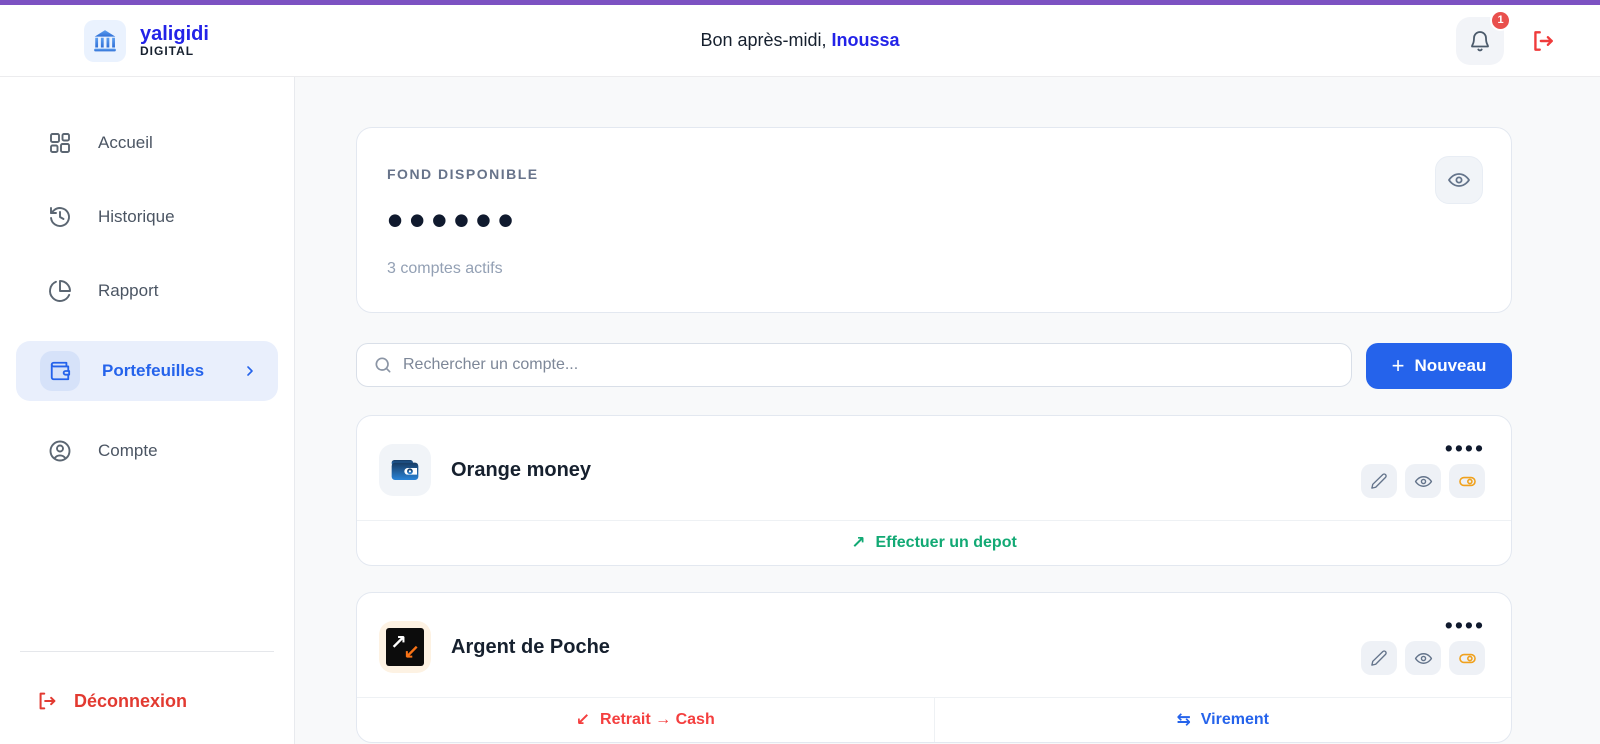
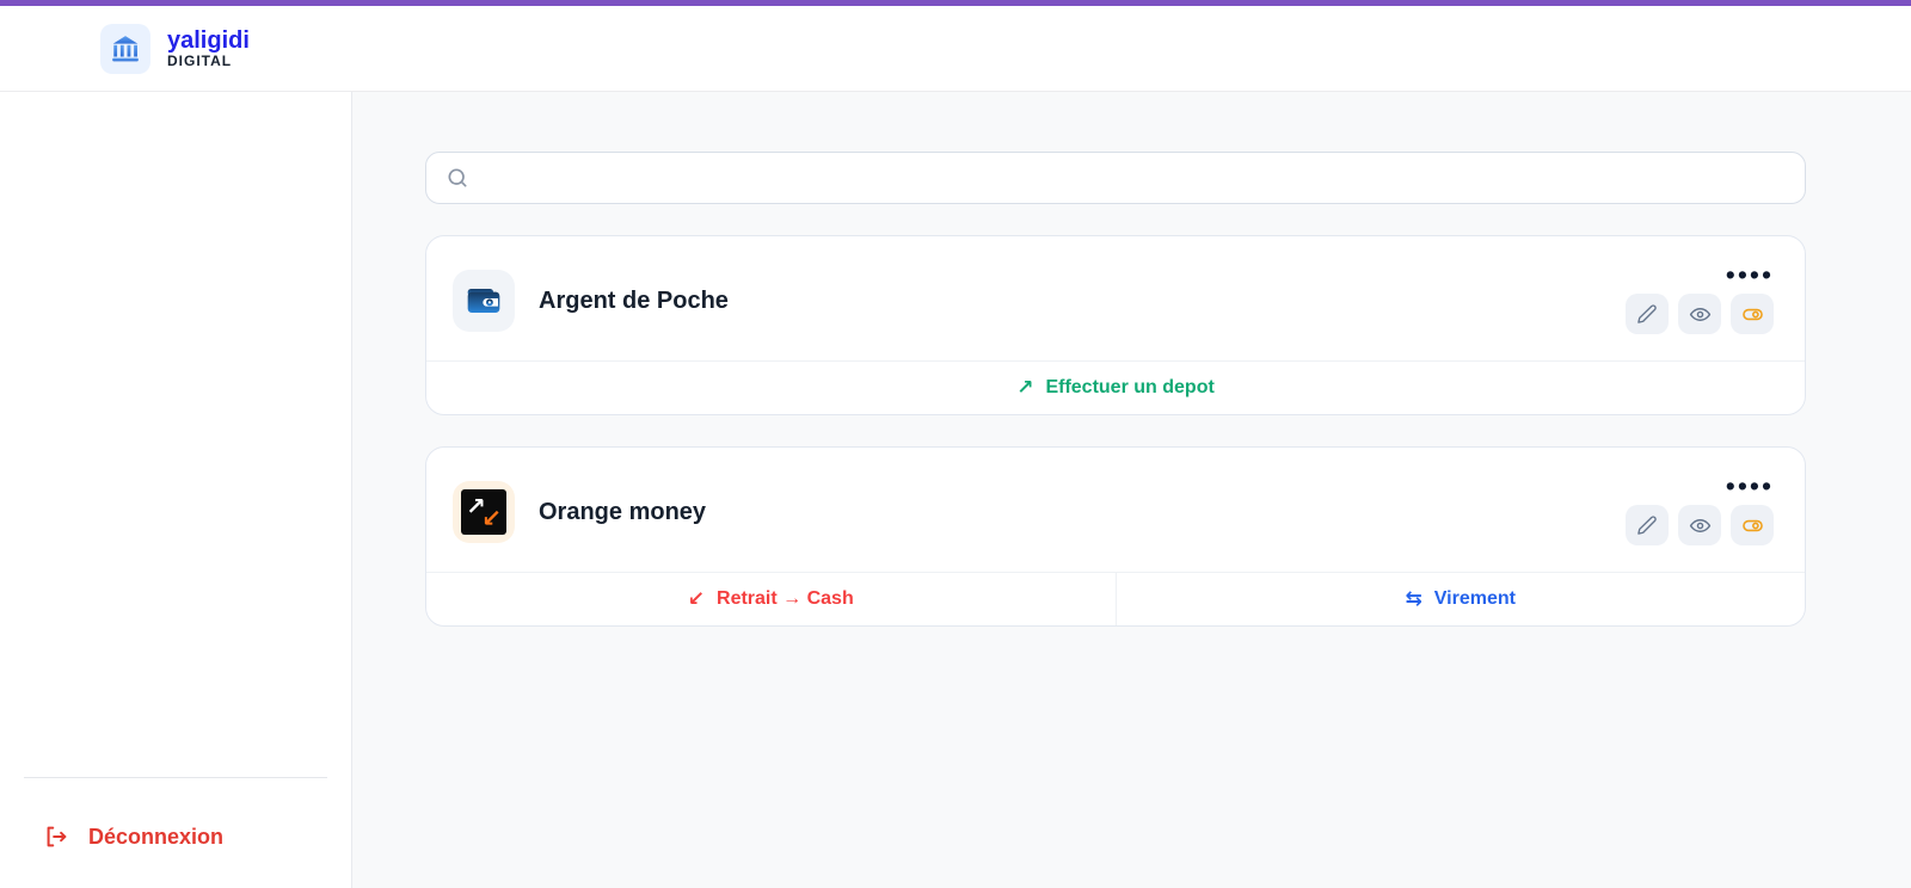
  yaligidi
  DIGITAL
- Bon après-midi, Inoussa
- 1
- Accueil
- Historique
- Rapport
- Portefeuilles
- Compte
  Déconnexion
- FOND DISPONIBLE
- ••••••
- 3 comptes actifs
- Rechercher un compte...
- +
- Nouveau
- Orange money
+ Argent de Poche
  ••••
  ↗
  Effectuer un depot
  ↗
  ↙
- Argent de Poche
+ Orange money
  ••••
  ↙
  Retrait → Cash
  ⇆
  Virement
